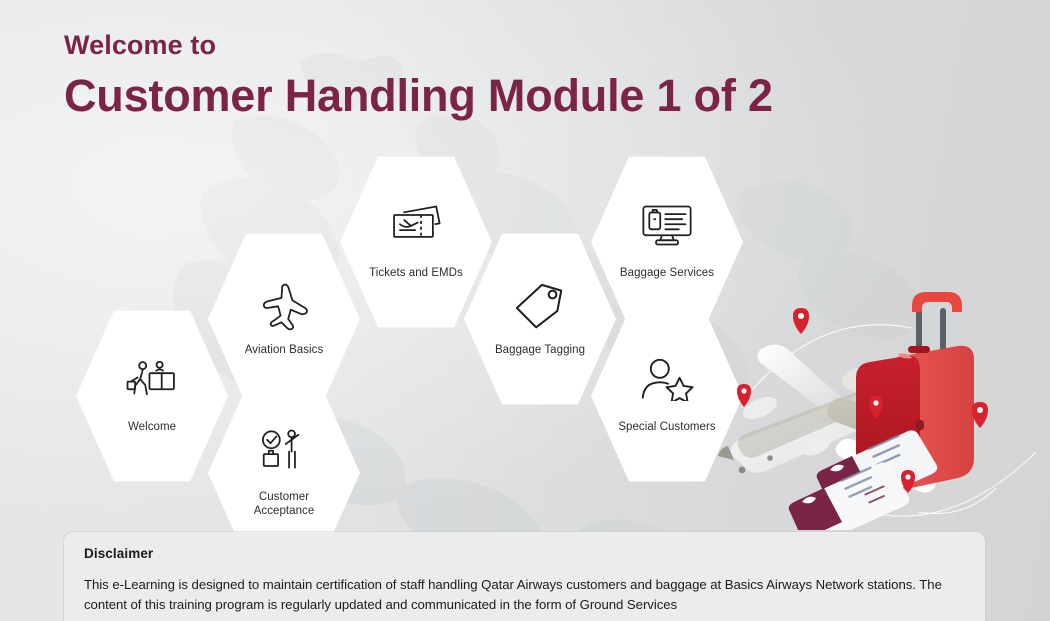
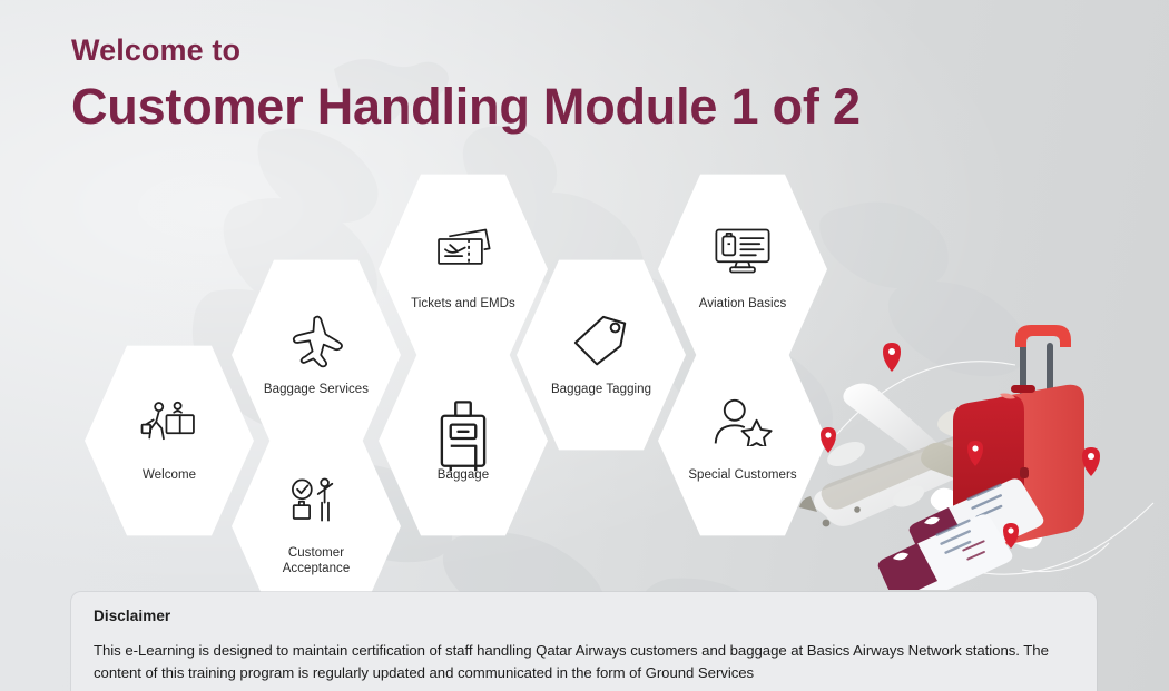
  Welcome to
  Customer Handling Module 1 of 2
  Welcome
- Aviation Basics
+ Baggage Services
  Customer
  Acceptance
  Tickets and EMDs
+ Baggage
  Baggage Tagging
- Baggage Services
+ Aviation Basics
  Special Customers
  Disclaimer
  This e-Learning is designed to maintain certification of staff handling Qatar Airways customers and baggage at Basics Airways Network stations. The content of this training program is regularly updated and communicated in the form of Ground Services
